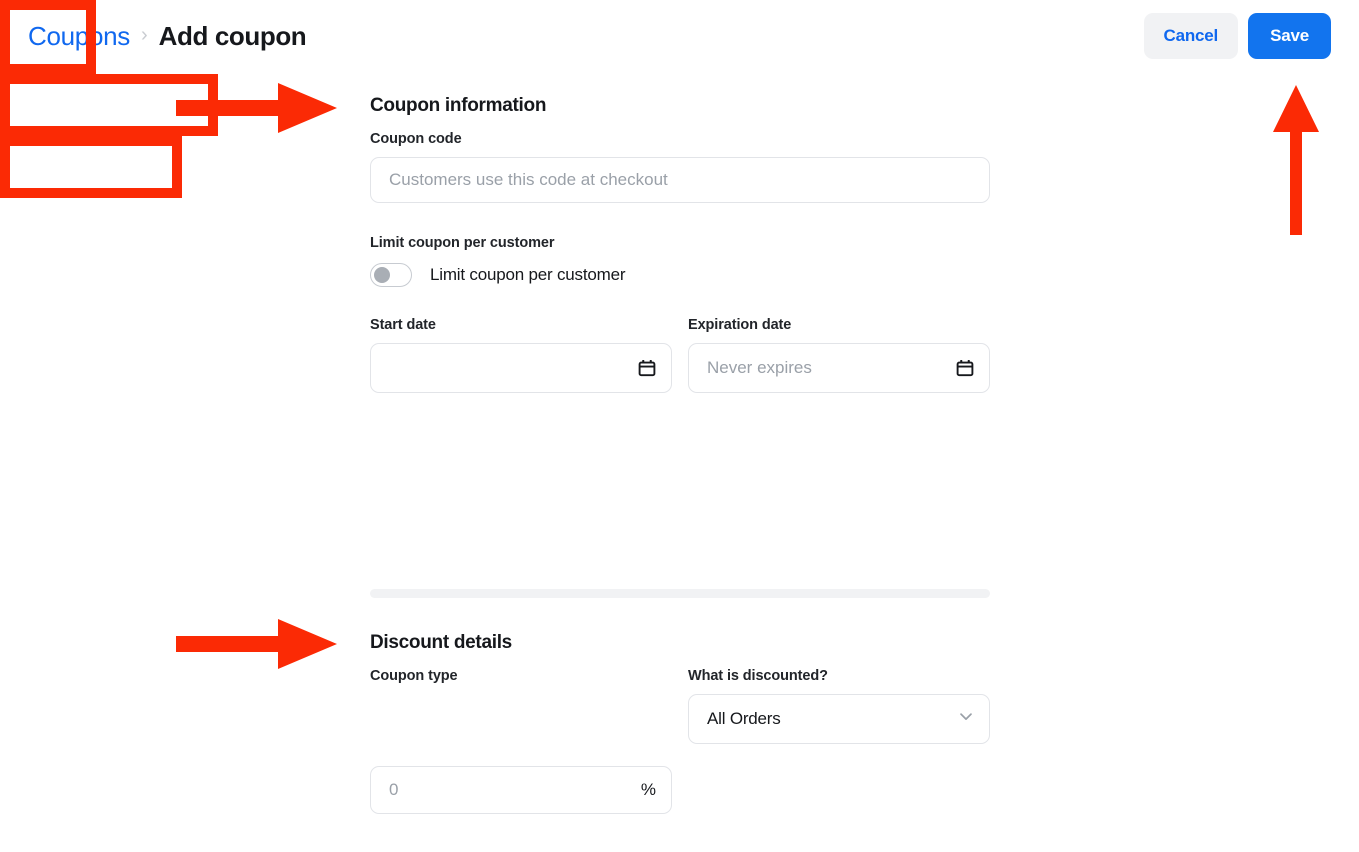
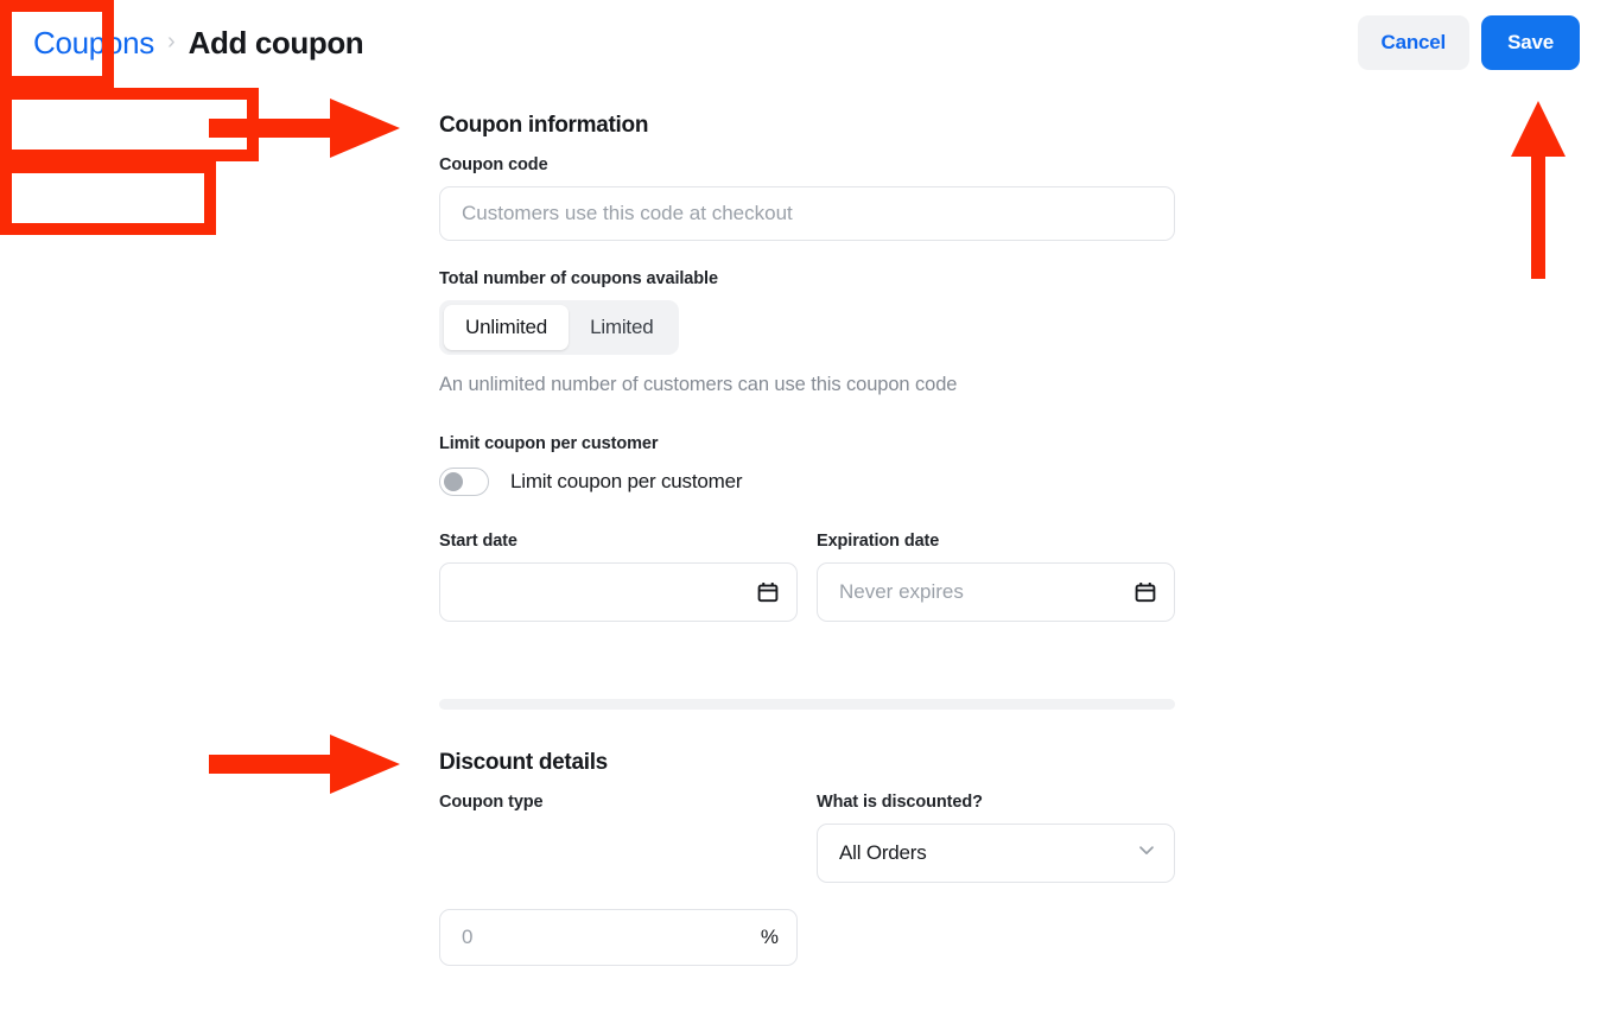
  Coupons
  ›
  Add coupon
  Cancel
  Save
  Coupon information
  Coupon code
  Customers use this code at checkout
+ Total number of coupons available
+ Unlimited
+ Limited
+ An unlimited number of customers can use this coupon code
  Limit coupon per customer
  Limit coupon per customer
  Start date
  Expiration date
  Never expires
  Discount details
  Coupon type
  What is discounted?
  All Orders
  0
  %
